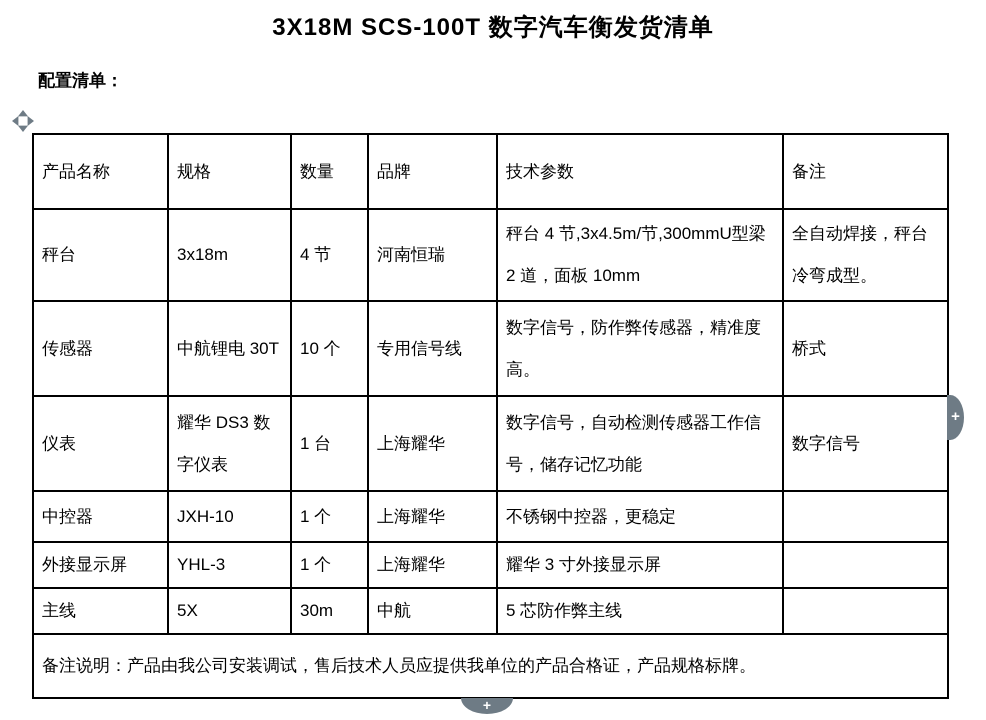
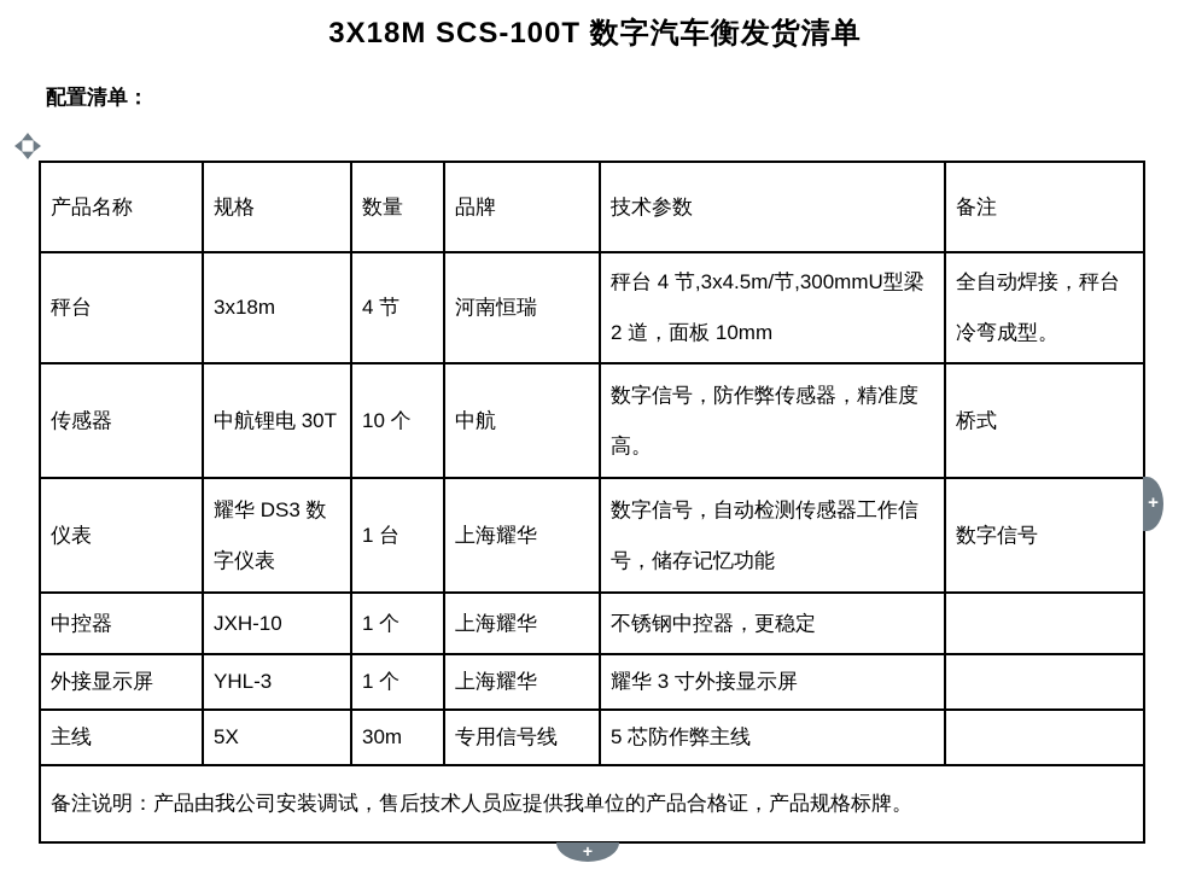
  3X18M SCS-100T 数字汽车衡发货清单
  配置清单：
  产品名称	规格	数量	品牌	技术参数	备注
  秤台	3x18m	4 节	河南恒瑞	秤台 4 节,3x4.5m/节,300mmU型梁 2 道，面板 10mm	全自动焊接，秤台冷弯成型。
- 传感器	中航锂电 30T	10 个	专用信号线	数字信号，防作弊传感器，精准度高。	桥式
+ 传感器	中航锂电 30T	10 个	中航	数字信号，防作弊传感器，精准度高。	桥式
  仪表	耀华 DS3 数字仪表	1 台	上海耀华	数字信号，自动检测传感器工作信号，储存记忆功能	数字信号
  中控器	JXH-10	1 个	上海耀华	不锈钢中控器，更稳定
  外接显示屏	YHL-3	1 个	上海耀华	耀华 3 寸外接显示屏
- 主线	5X	30m	中航	5 芯防作弊主线
+ 主线	5X	30m	专用信号线	5 芯防作弊主线
  备注说明：产品由我公司安装调试，售后技术人员应提供我单位的产品合格证，产品规格标牌。
  +
  +
